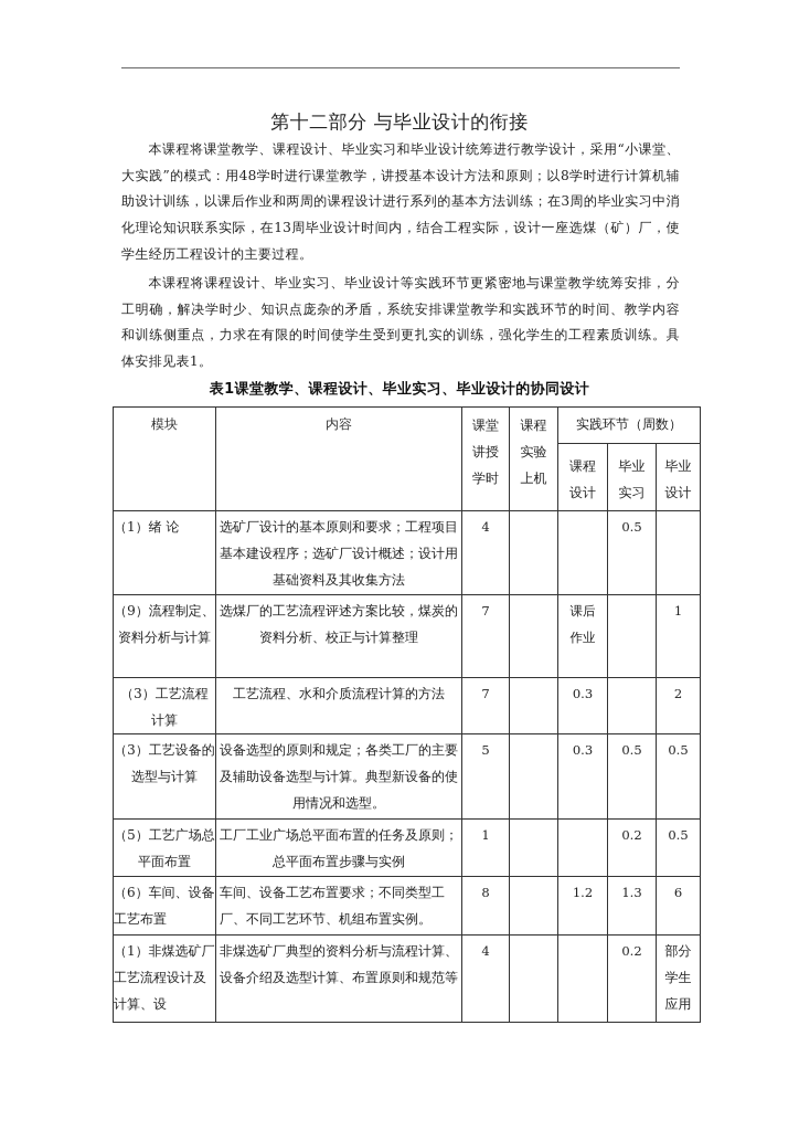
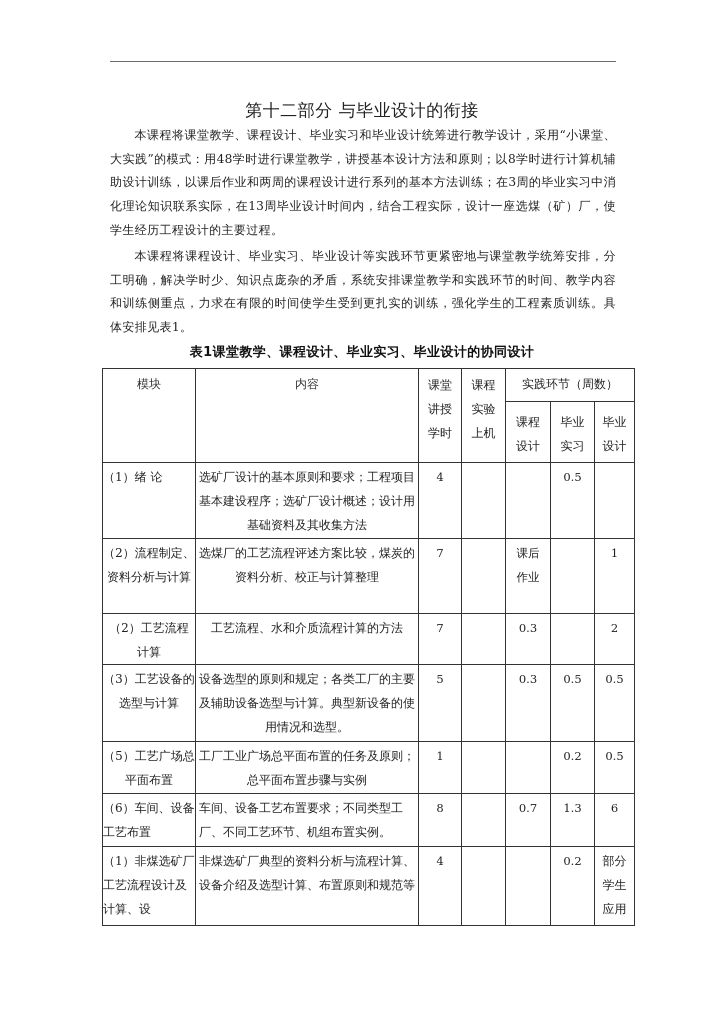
  第十二部分 与毕业设计的衔接
  本课程将课堂教学、课程设计、毕业实习和毕业设计统筹进行教学设计，采用“小课堂、大实践”的模式：用48学时进行课堂教学，讲授基本设计方法和原则；以8学时进行计算机辅助设计训练，以课后作业和两周的课程设计进行系列的基本方法训练；在3周的毕业实习中消化理论知识联系实际，在13周毕业设计时间内，结合工程实际，设计一座选煤（矿）厂，使学生经历工程设计的主要过程。
  本课程将课程设计、毕业实习、毕业设计等实践环节更紧密地与课堂教学统筹安排，分工明确，解决学时少、知识点庞杂的矛盾，系统安排课堂教学和实践环节的时间、教学内容和训练侧重点，力求在有限的时间使学生受到更扎实的训练，强化学生的工程素质训练。具体安排见表1。
  表1课堂教学、课程设计、毕业实习、毕业设计的协同设计
  模块	内容	课堂讲授学时	课程实验上机	实践环节（周数）
  课程设计	毕业实习	毕业设计
  （1）绪 论	选矿厂设计的基本原则和要求；工程项目基本建设程序；选矿厂设计概述；设计用基础资料及其收集方法	4			0.5
- （9）流程制定、资料分析与计算	选煤厂的工艺流程评述方案比较，煤炭的资料分析、校正与计算整理	7		课后作业		1
+ （2）流程制定、资料分析与计算	选煤厂的工艺流程评述方案比较，煤炭的资料分析、校正与计算整理	7		课后作业		1
- （3）工艺流程计算	工艺流程、水和介质流程计算的方法	7		0.3		2
+ （2）工艺流程计算	工艺流程、水和介质流程计算的方法	7		0.3		2
  （3）工艺设备的选型与计算	设备选型的原则和规定；各类工厂的主要及辅助设备选型与计算。典型新设备的使用情况和选型。	5		0.3	0.5	0.5
  （5）工艺广场总平面布置	工厂工业广场总平面布置的任务及原则；总平面布置步骤与实例	1			0.2	0.5
- （6）车间、设备工艺布置	车间、设备工艺布置要求；不同类型工厂、不同工艺环节、机组布置实例。	8		1.2	1.3	6
+ （6）车间、设备工艺布置	车间、设备工艺布置要求；不同类型工厂、不同工艺环节、机组布置实例。	8		0.7	1.3	6
  （1）非煤选矿厂工艺流程设计及计算、设	非煤选矿厂典型的资料分析与流程计算、设备介绍及选型计算、布置原则和规范等	4			0.2	部分学生应用
